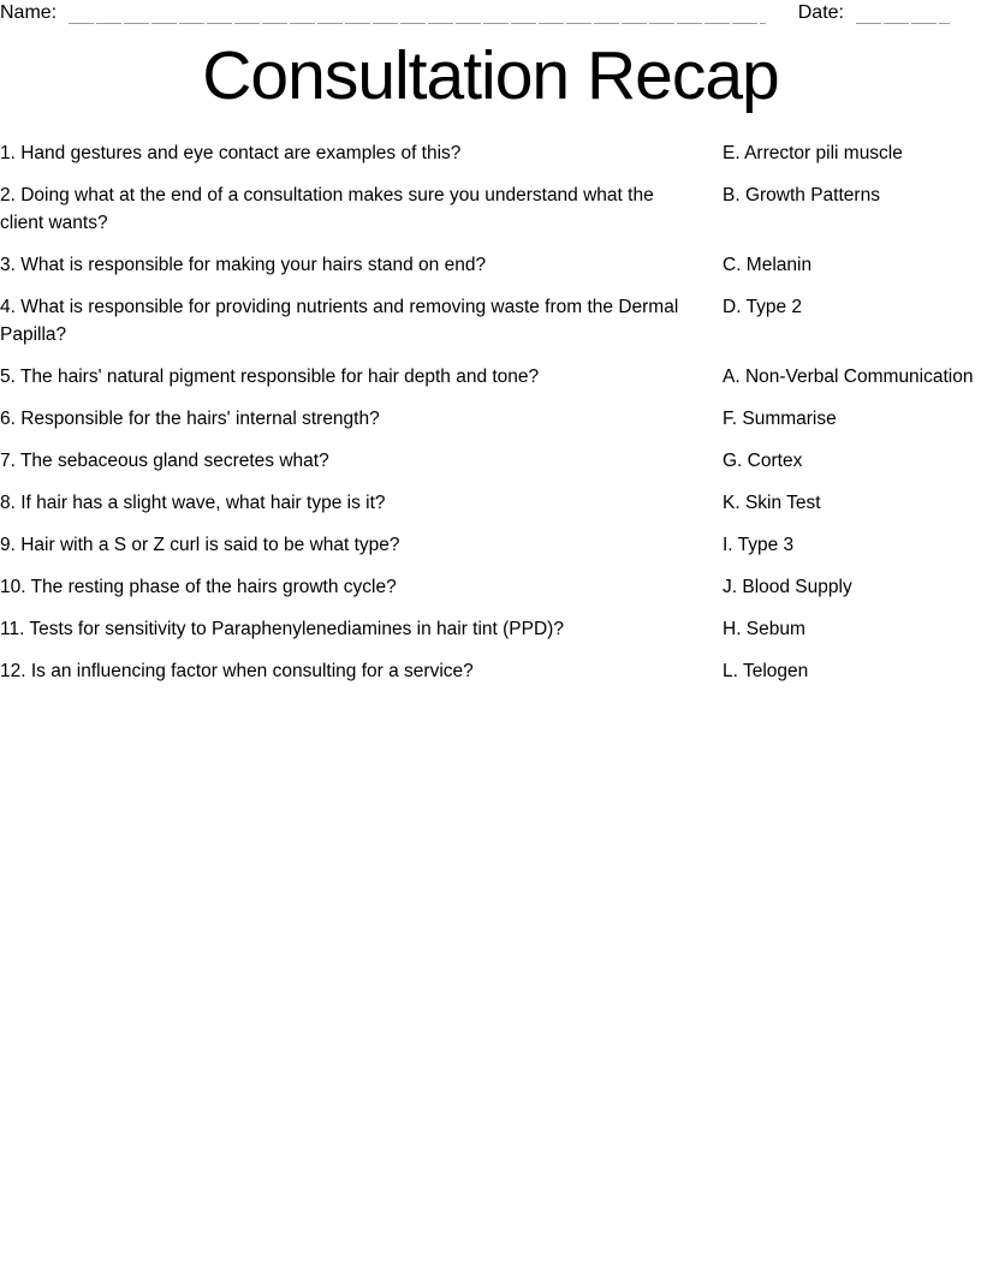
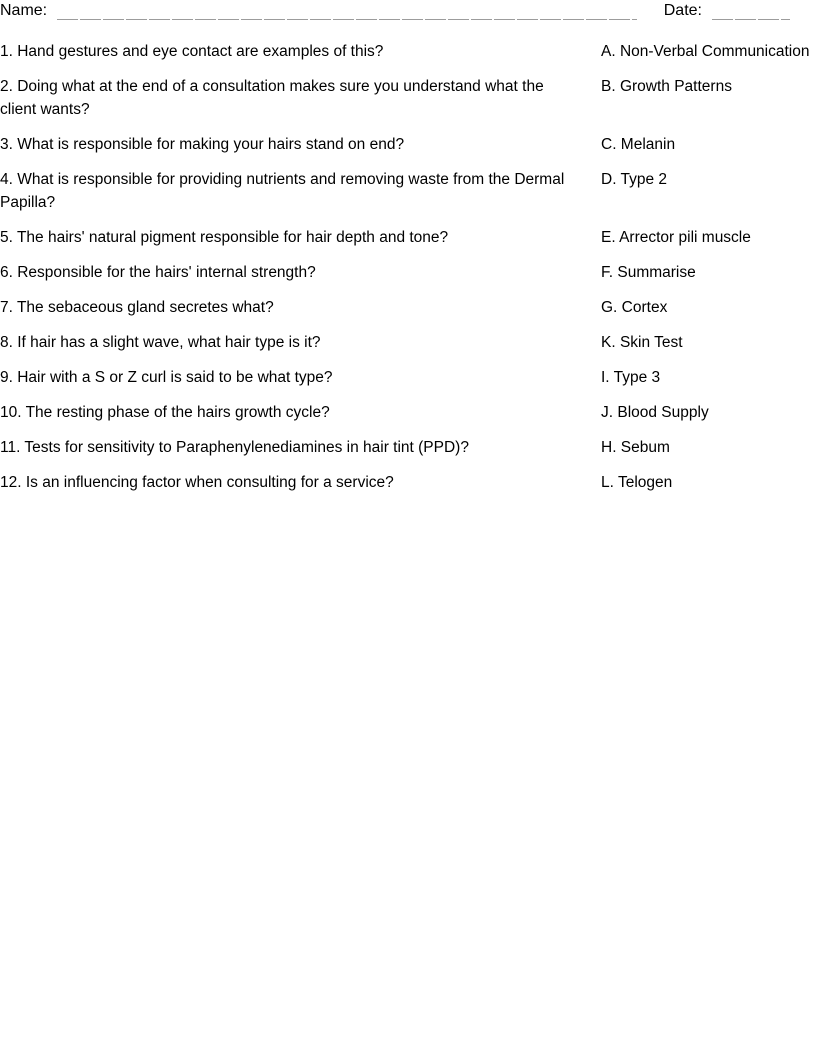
  Name:
  Date:
- Consultation Recap
  1. Hand gestures and eye contact are examples of this?
- E. Arrector pili muscle
+ A. Non-Verbal Communication
  2. Doing what at the end of a consultation makes sure you understand what the client wants?
  B. Growth Patterns
  3. What is responsible for making your hairs stand on end?
  C. Melanin
  4. What is responsible for providing nutrients and removing waste from the Dermal Papilla?
  D. Type 2
  5. The hairs' natural pigment responsible for hair depth and tone?
- A. Non-Verbal Communication
+ E. Arrector pili muscle
  6. Responsible for the hairs' internal strength?
  F. Summarise
  7. The sebaceous gland secretes what?
  G. Cortex
  8. If hair has a slight wave, what hair type is it?
  K. Skin Test
  9. Hair with a S or Z curl is said to be what type?
  I. Type 3
  10. The resting phase of the hairs growth cycle?
  J. Blood Supply
  11. Tests for sensitivity to Paraphenylenediamines in hair tint (PPD)?
  H. Sebum
  12. Is an influencing factor when consulting for a service?
  L. Telogen
